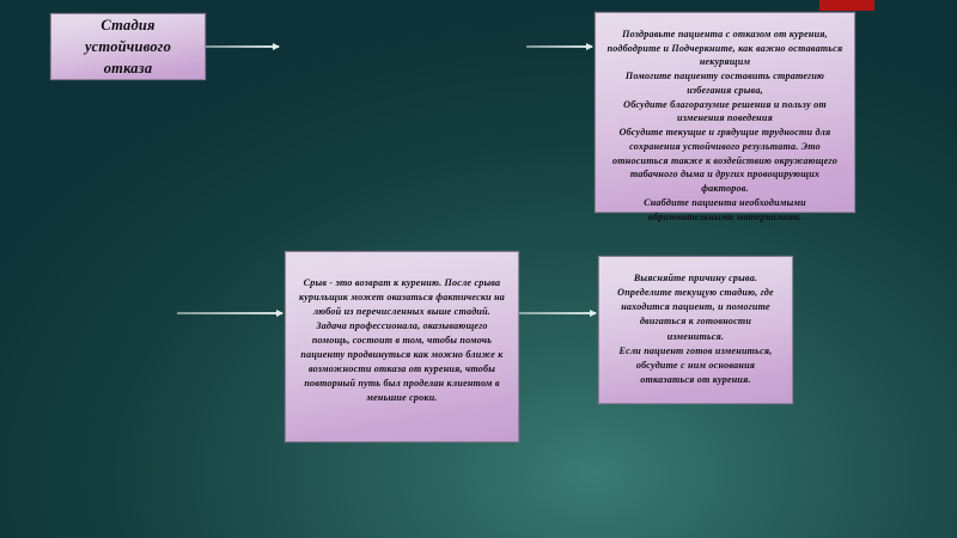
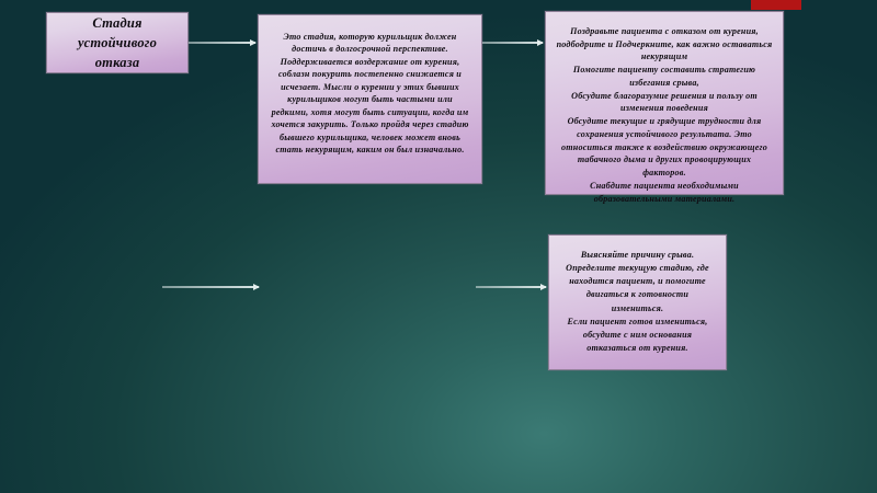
  Стадия
  устойчивого
  отказа
+ Это стадия, которую курильщик должен достичь в долгосрочной перспективе. Поддерживается воздержание от курения, соблазн покурить постепенно снижается и исчезает. Мысли о курении у этих бывших курильщиков могут быть частыми или редкими, хотя могут быть ситуации, когда им хочется закурить. Только пройдя через стадию бывшего курильщика, человек может вновь стать некурящим, каким он был изначально.
  Поздравьте пациента с отказом от курения, подбодрите и Подчеркните, как важно оставаться некурящим
  Помогите пациенту составить стратегию избегания срыва,
  Обсудите благоразумие решения и пользу от изменения поведения
  Обсудите текущие и грядущие трудности для сохранения устойчивого результата. Это относиться также к воздействию окружающего табачного дыма и других провоцирующих факторов.
  Снабдите пациента необходимыми образовательными материалами.
- Срыв - это возврат к курению. После срыва курильщик может оказаться фактически на любой из перечисленных выше стадий. Задача профессионала, оказывающего помощь, состоит в том, чтобы помочь пациенту продвинуться как можно ближе к возможности отказа от курения, чтобы повторный путь был проделан клиентом в меньшие сроки.
  Выясняйте причину срыва.
  Определите текущую стадию, где находится пациент, и помогите двигаться к готовности измениться.
  Если пациент готов измениться, обсудите с ним основания отказаться от курения.
